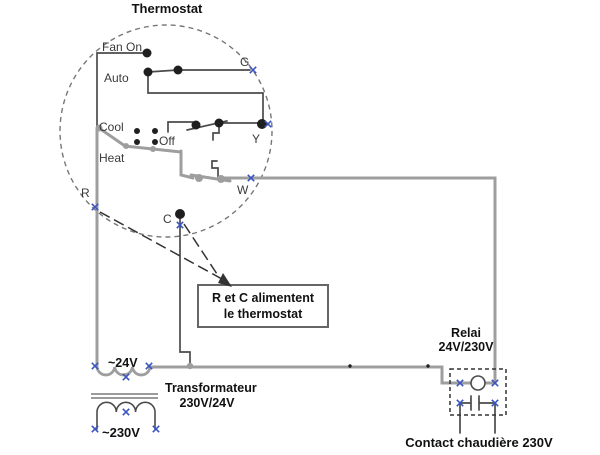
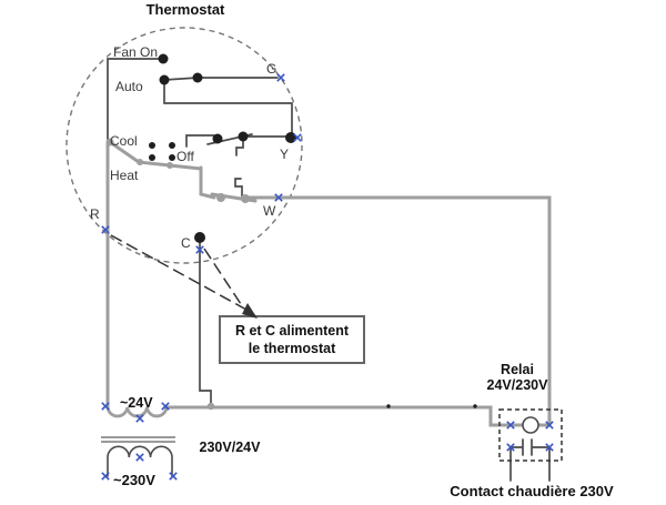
  Thermostat
  Fan On
  Auto
  Cool
  Off
  Heat
  G
  Y
  W
  R
  C
  R et C alimentent
  le thermostat
  ~24V
- Transformateur
  230V/24V
  ~230V
  Relai
  24V/230V
  Contact chaudière 230V
